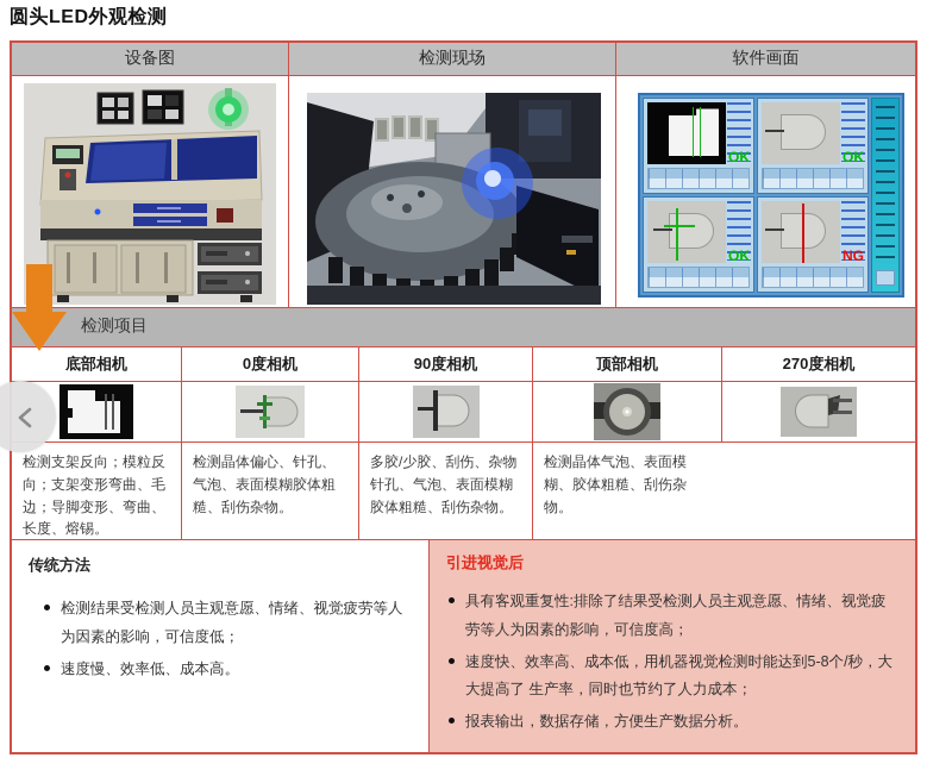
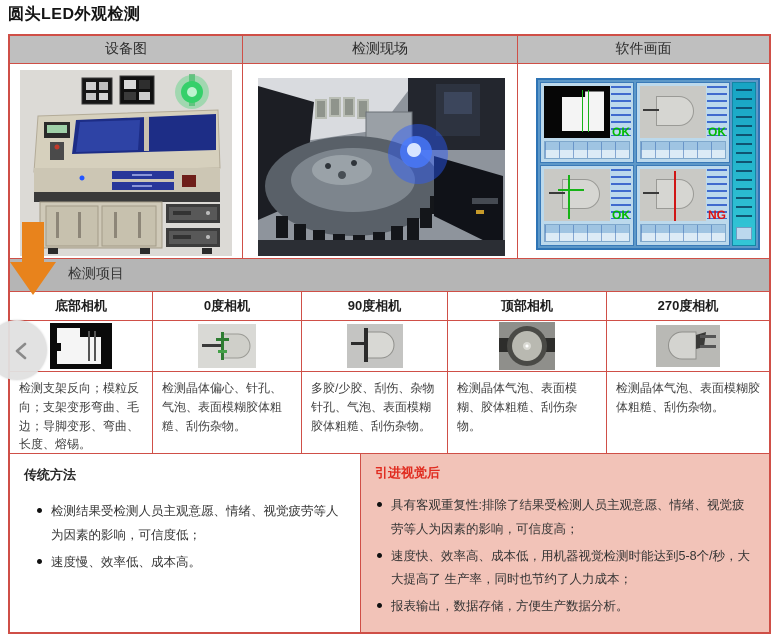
  圆头LED外观检测
  设备图
  检测现场
  软件画面
  OK
  OK
  OK
  NG
  检测项目
  底部相机
  0度相机
  90度相机
  顶部相机
  270度相机
  检测支架反向；模粒反向；支架变形弯曲、毛边；导脚变形、弯曲、长度、熔锡。
  检测晶体偏心、针孔、气泡、表面模糊胶体粗糙、刮伤杂物。
  多胶/少胶、刮伤、杂物针孔、气泡、表面模糊胶体粗糙、刮伤杂物。
  检测晶体气泡、表面模糊、胶体粗糙、刮伤杂物。
+ 检测晶体气泡、表面模糊胶体粗糙、刮伤杂物。
  传统方法
  检测结果受检测人员主观意愿、情绪、视觉疲劳等人为因素的影响，可信度低；
  速度慢、效率低、成本高。
  引进视觉后
  具有客观重复性:排除了结果受检测人员主观意愿、情绪、视觉疲劳等人为因素的影响，可信度高；
  速度快、效率高、成本低，用机器视觉检测时能达到5-8个/秒，大大提高了 生产率，同时也节约了人力成本；
  报表输出，数据存储，方便生产数据分析。
